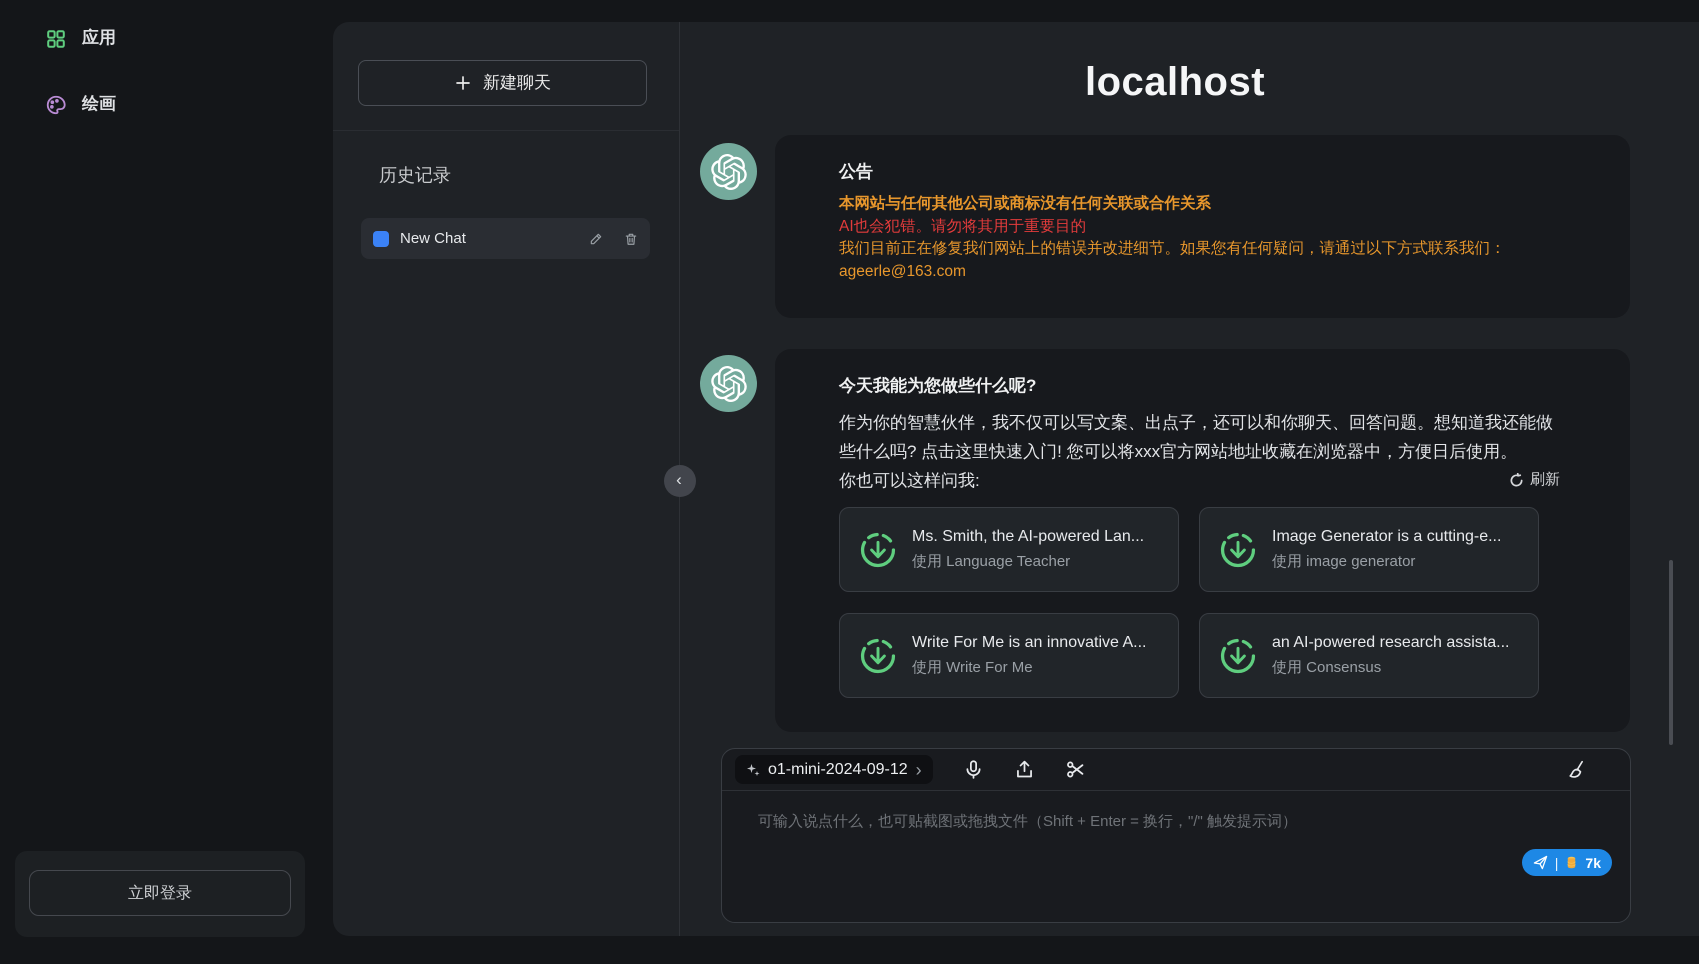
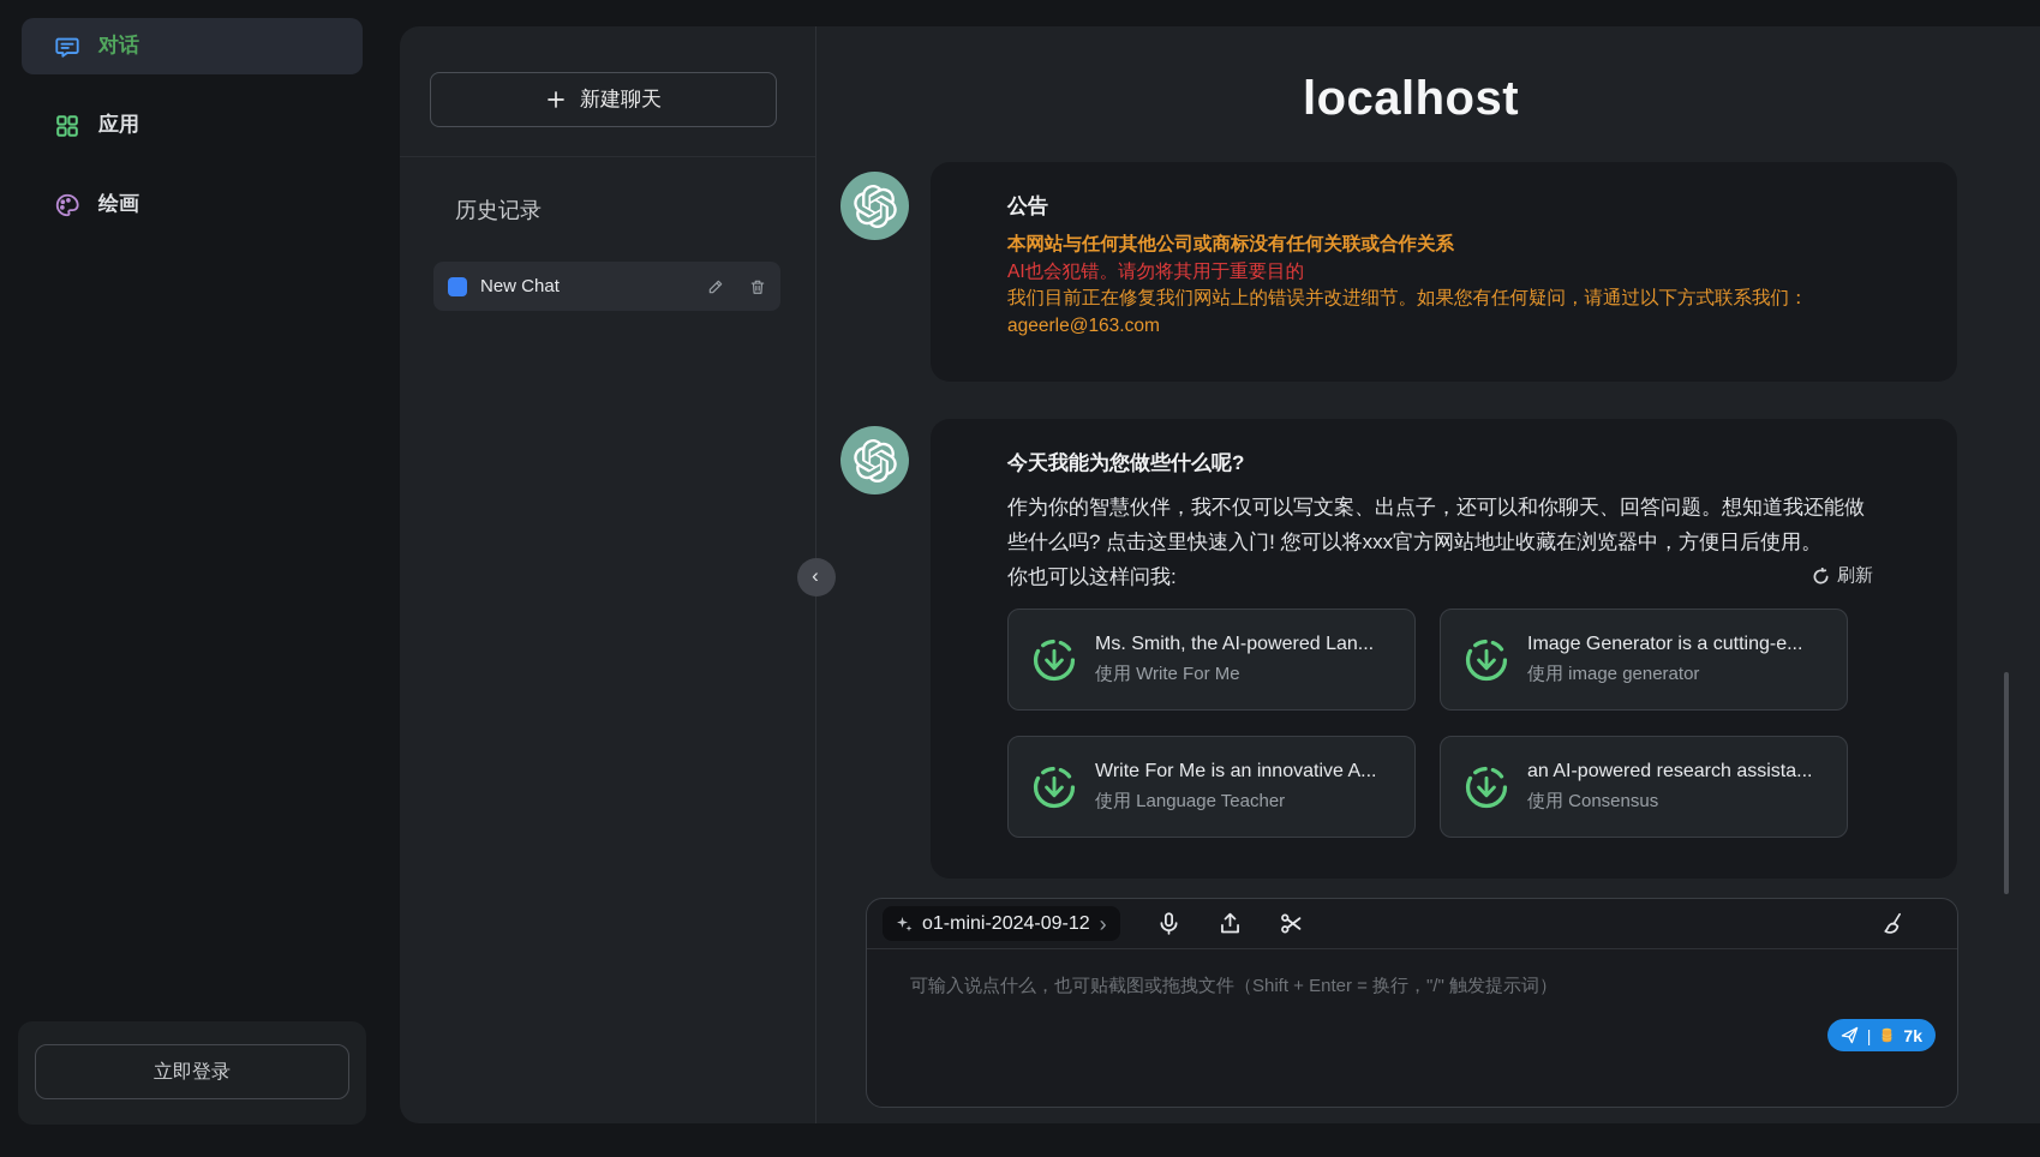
+ 对话
  应用
  绘画
  立即登录
  新建聊天
  历史记录
  New Chat
  localhost
  公告
  本网站与任何其他公司或商标没有任何关联或合作关系
  AI也会犯错。请勿将其用于重要目的
  我们目前正在修复我们网站上的错误并改进细节。如果您有任何疑问，请通过以下方式联系我们：
  ageerle@163.com
  今天我能为您做些什么呢?
  作为你的智慧伙伴，我不仅可以写文案、出点子，还可以和你聊天、回答问题。想知道我还能做些什么吗? 点击这里快速入门! 您可以将xxx官方网站地址收藏在浏览器中，方便日后使用。
  你也可以这样问我:
  刷新
  Ms. Smith, the AI-powered Lan...
- 使用 Language Teacher
+ 使用 Write For Me
  Image Generator is a cutting-e...
  使用 image generator
  Write For Me is an innovative A...
- 使用 Write For Me
+ 使用 Language Teacher
  an AI-powered research assista...
  使用 Consensus
  o1-mini-2024-09-12
  ›
  可输入说点什么，也可贴截图或拖拽文件（Shift + Enter = 换行，"/" 触发提示词）
  |
  7k
  ‹
